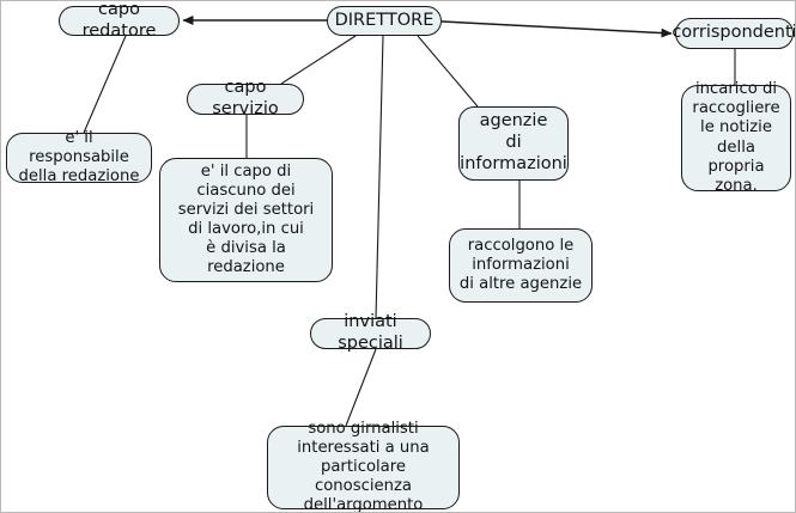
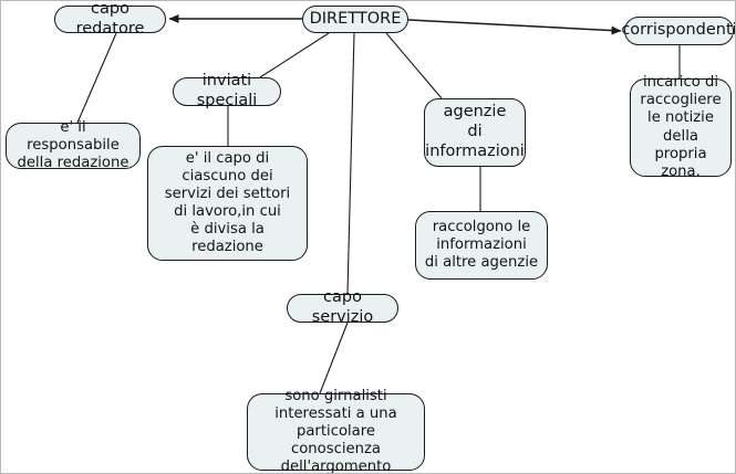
  DIRETTORE
  capo redatore
  corrispondenti
- capo servizio
+ inviati speciali
  agenzie
  di
  informazioni
- inviati speciali
+ capo servizio
  e' il responsabile
  della redazione
  e' il capo di
  ciascuno dei
  servizi dei settori
  di lavoro,in cui
  è divisa la redazione
  raccolgono le
  informazioni
  di altre agenzie
  incarico di
  raccogliere
  le notizie
  della propria
  zona.
  sono girnalisti
  interessati a una
  particolare conoscienza
  dell'argomento
